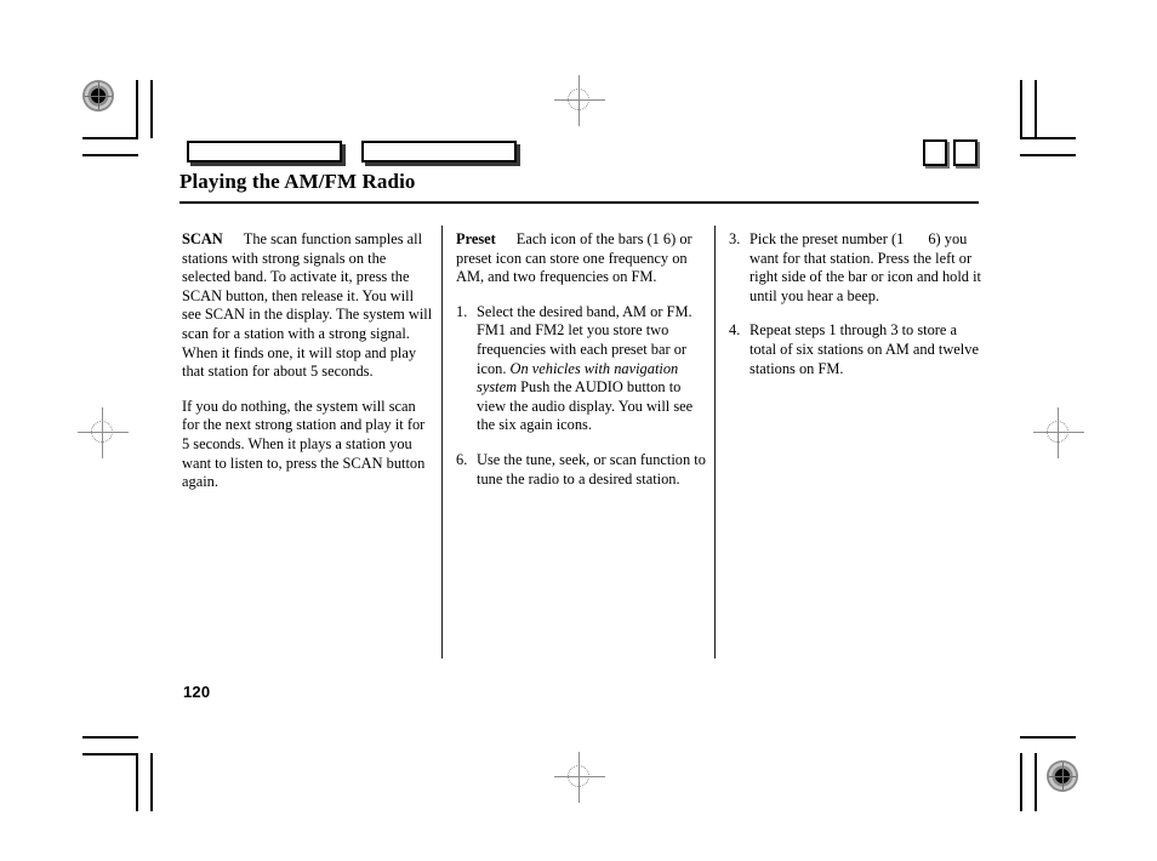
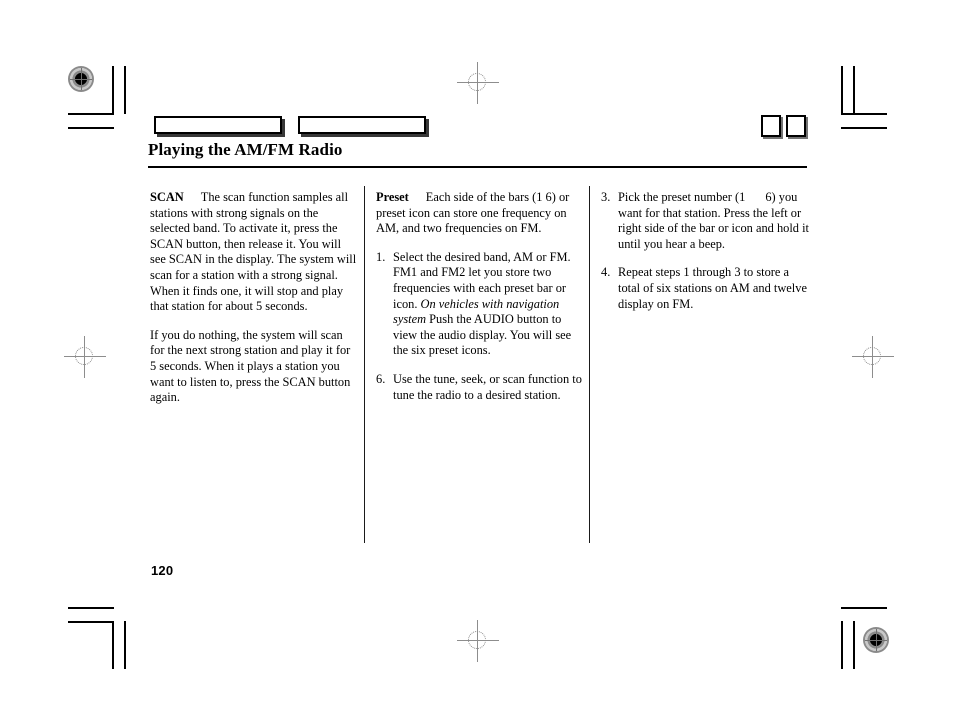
  Playing the AM/FM Radio
  SCAN The scan function samples all stations with strong signals on the selected band. To activate it, press the SCAN button, then release it. You will see SCAN in the display. The system will scan for a station with a strong signal. When it finds one, it will stop and play that station for about 5 seconds.
  If you do nothing, the system will scan for the next strong station and play it for 5 seconds. When it plays a station you want to listen to, press the SCAN button again.
- Preset Each icon of the bars (1 6) or preset icon can store one frequency on AM, and two frequencies on FM.
+ Preset Each side of the bars (1 6) or preset icon can store one frequency on AM, and two frequencies on FM.
  1.
- Select the desired band, AM or FM. FM1 and FM2 let you store two frequencies with each preset bar or icon. On vehicles with navigation system Push the AUDIO button to view the audio display. You will see the six again icons.
+ Select the desired band, AM or FM. FM1 and FM2 let you store two frequencies with each preset bar or icon. On vehicles with navigation system Push the AUDIO button to view the audio display. You will see the six preset icons.
  6.
  Use the tune, seek, or scan function to tune the radio to a desired station.
  3.
  Pick the preset number (1 6) you want for that station. Press the left or right side of the bar or icon and hold it until you hear a beep.
  4.
- Repeat steps 1 through 3 to store a total of six stations on AM and twelve stations on FM.
+ Repeat steps 1 through 3 to store a total of six stations on AM and twelve display on FM.
  120
